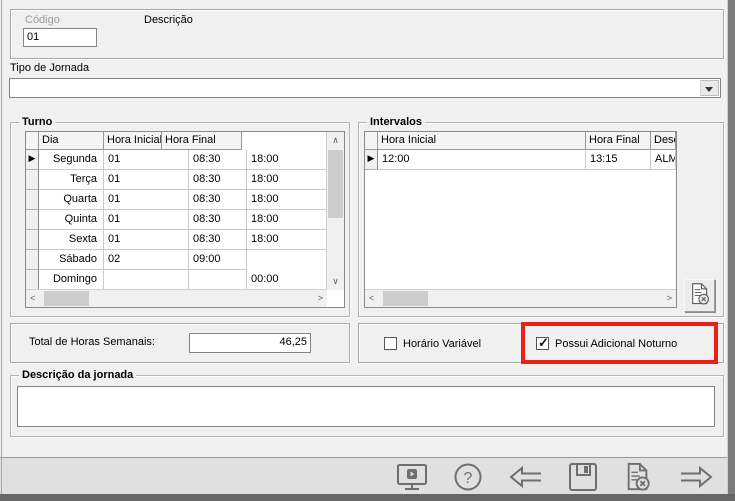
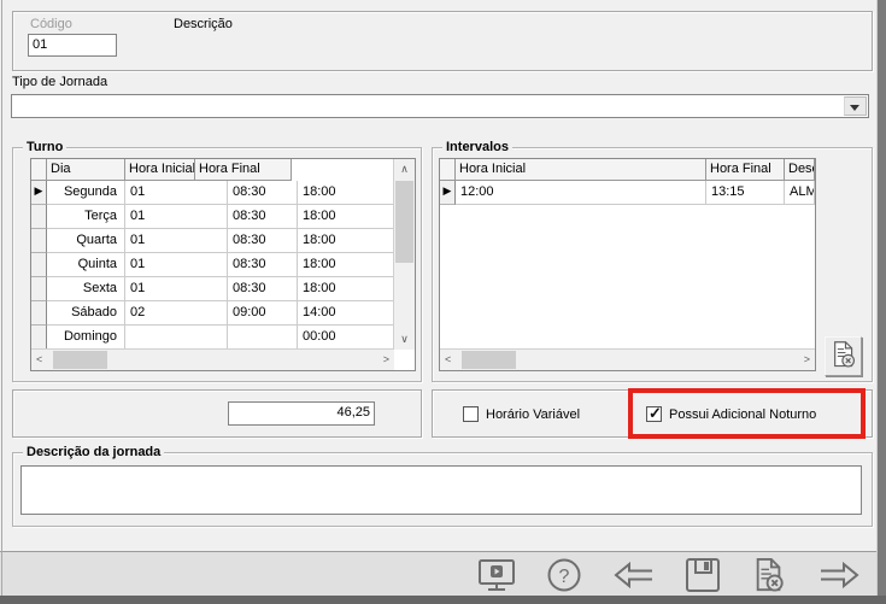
  Código
  01
  Descrição
  Tipo de Jornada
  Turno
  Dia
  Hora Inicial
  Hora Final
  ▶
  Segunda
  01
  08:30
  18:00
  Terça
  01
  08:30
  18:00
  Quarta
  01
  08:30
  18:00
  Quinta
  01
  08:30
  18:00
  Sexta
  01
  08:30
  18:00
  Sábado
  02
  09:00
+ 14:00
  Domingo
  00:00
  ∧
  ∨
  <
  >
  Intervalos
  Hora Inicial
  Hora Final
  Des
  ▶
  12:00
  13:15
  ALM
  <
  >
- Total de Horas Semanais:
  46,25
  Horário Variável
  ✓
  Possui Adicional Noturno
  Descrição da jornada
  ?
